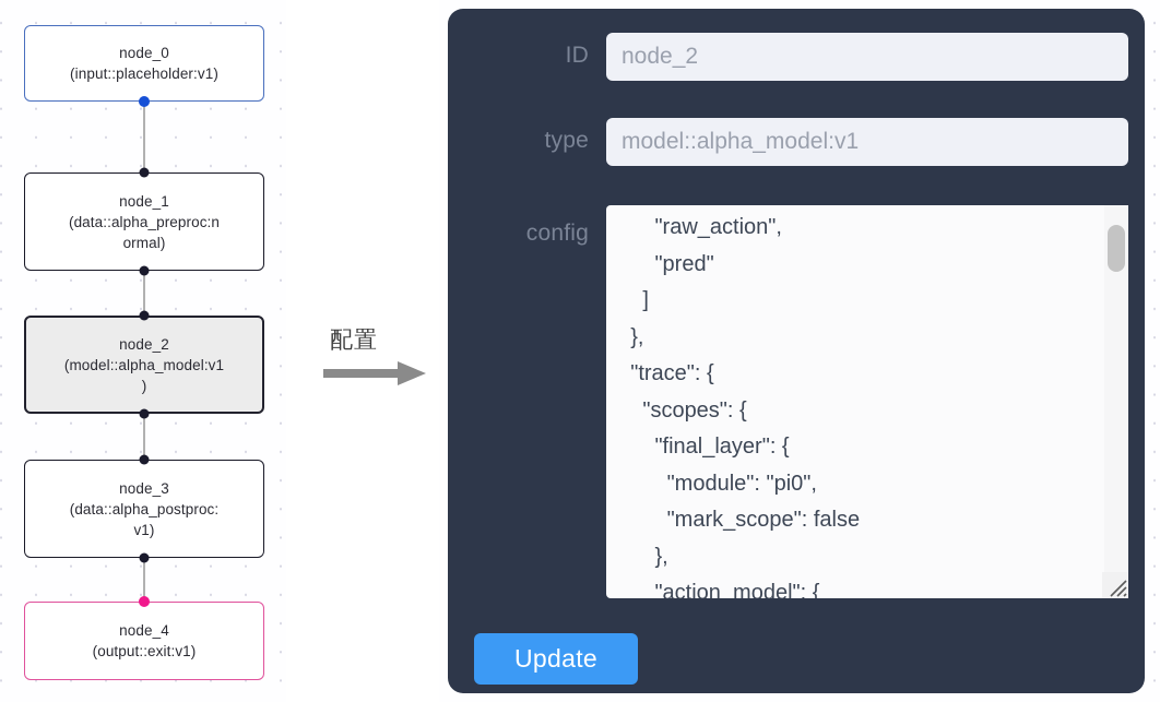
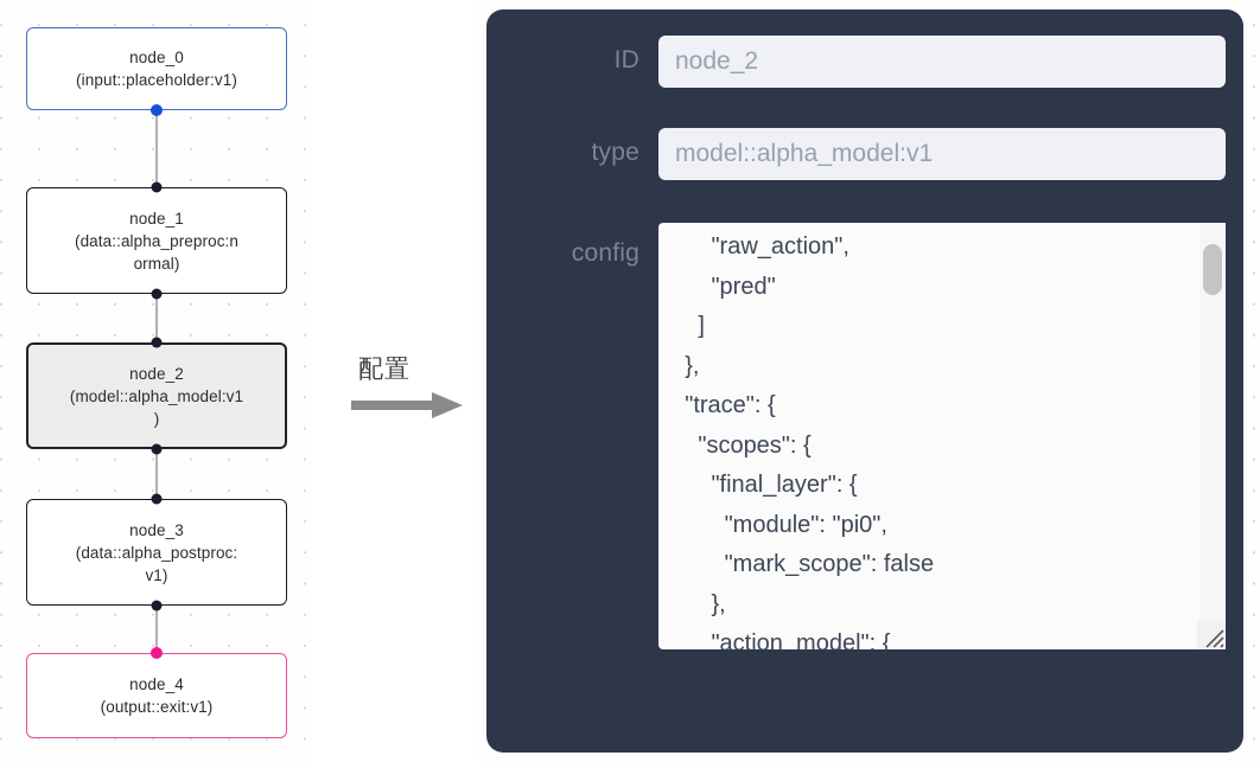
  node_0
  (input::placeholder:v1)
  node_1
  (data::alpha_preproc:n
  ormal)
  node_2
  (model::alpha_model:v1
  )
  node_3
  (data::alpha_postproc:
  v1)
  node_4
  (output::exit:v1)
  配置
  ID
  node_2
  type
  model::alpha_model:v1
  config
  "raw_action",
  "pred"
  ]
  },
  "trace": {
  "scopes": {
  "final_layer": {
  "module": "pi0",
  "mark_scope": false
  },
- Update
